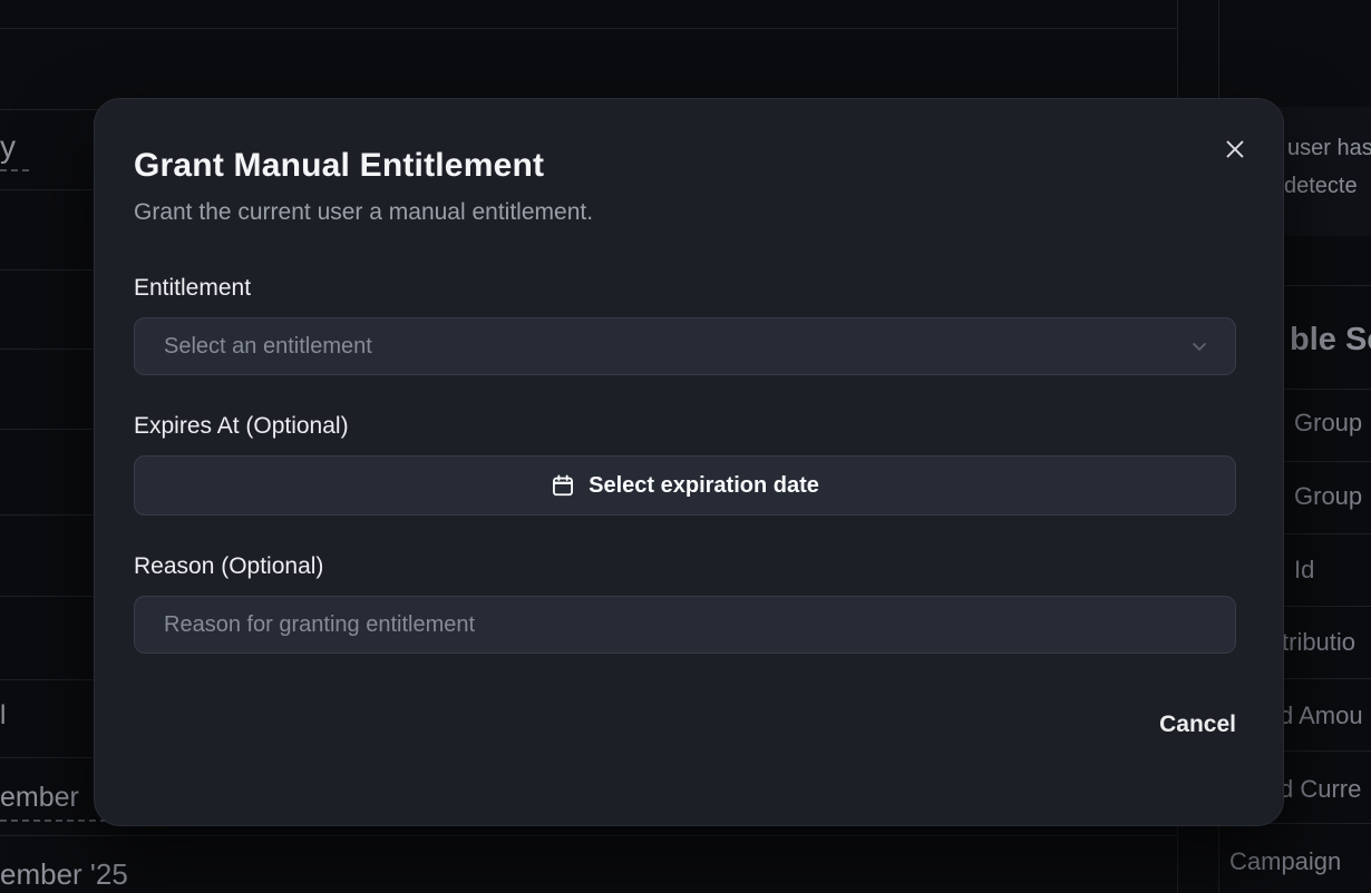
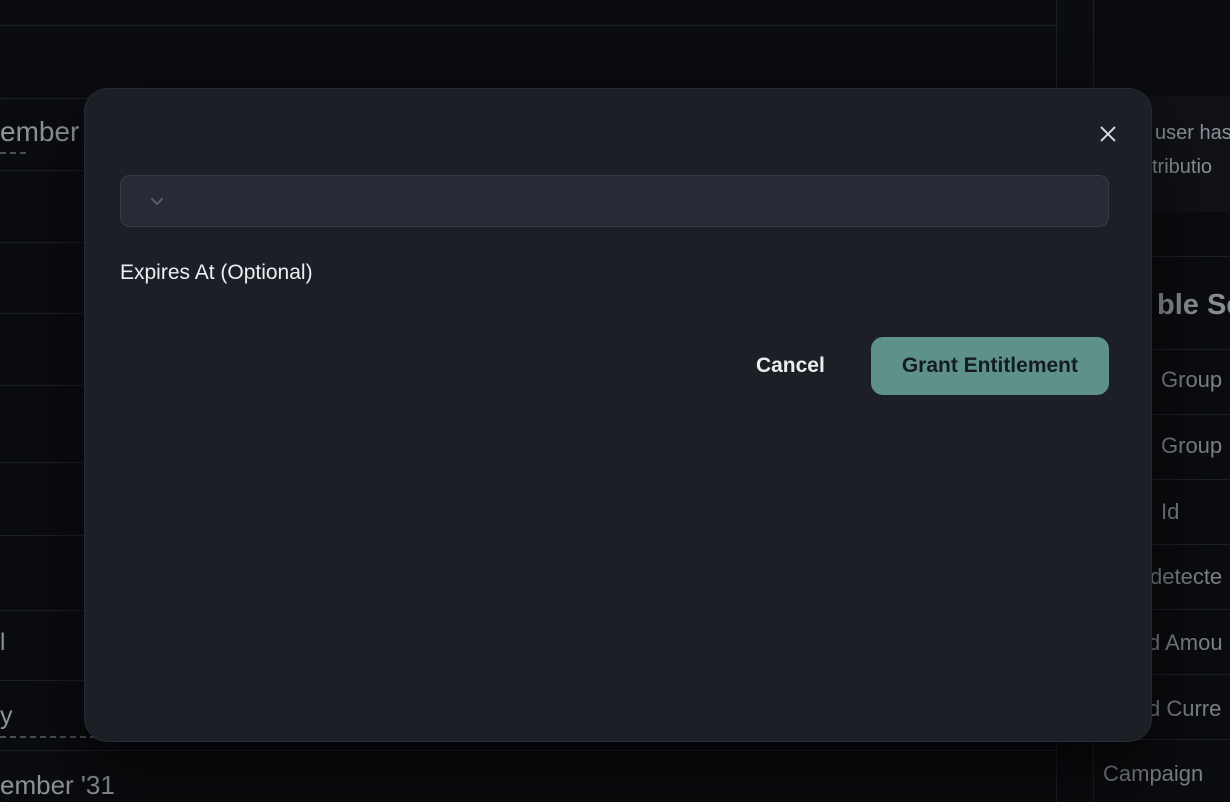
- y
+ ember
  l
- ember
+ y
- ember '25
+ ember '31
  user has
- detecte
+ tributio
  ble S
  Group
  Group
  Id
- tributio
+ detecte
  d Amou
  d Curre
  Campaign
- Grant Manual Entitlement
- Grant the current user a manual entitlement.
- Entitlement
- Select an entitlement
  Expires At (Optional)
- Select expiration date
- Reason (Optional)
- Reason for granting entitlement
  Cancel
+ Grant Entitlement
